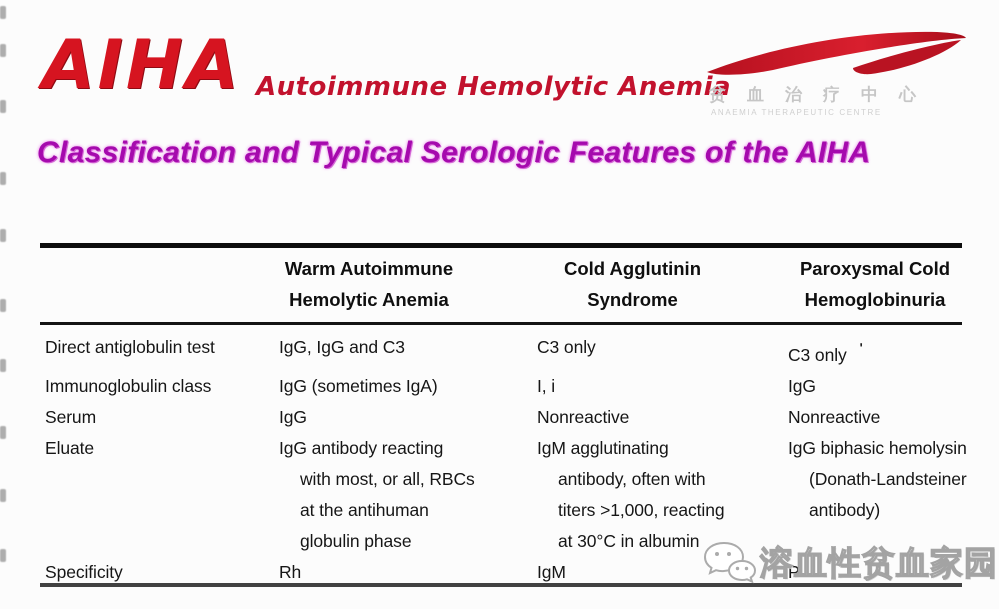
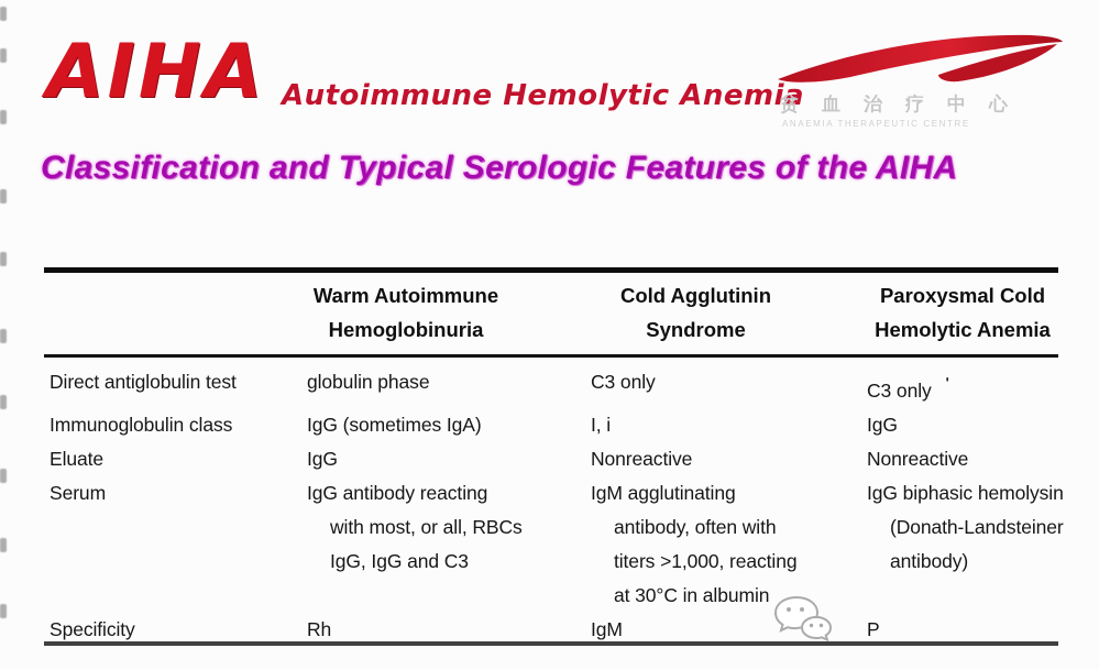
  AIHA
  Autoimmune Hemolytic Anemia
  Classification and Typical Serologic Features of the AIHA
  贫血治疗中心
  ANAEMIA THERAPEUTIC CENTRE
  Warm Autoimmune
- Hemolytic Anemia
+ Hemoglobinuria
  Cold Agglutinin
  Syndrome
  Paroxysmal Cold
- Hemoglobinuria
+ Hemolytic Anemia
  Direct antiglobulin test
- IgG, IgG and C3
+ globulin phase
  C3 only
  C3 only ʹ
  Immunoglobulin class
  IgG (sometimes IgA)
  I, i
  IgG
- Serum
+ Eluate
  IgG
  Nonreactive
  Nonreactive
- Eluate
+ Serum
  IgG antibody reacting
  with most, or all, RBCs
- at the antihuman
- globulin phase
+ IgG, IgG and C3
  IgM agglutinating
  antibody, often with
  titers >1,000, reacting
  at 30°C in albumin
  IgG biphasic hemolysin
  (Donath-Landsteiner
  antibody)
  Specificity
  Rh
  IgM
  P
- 溶血性贫血家园
